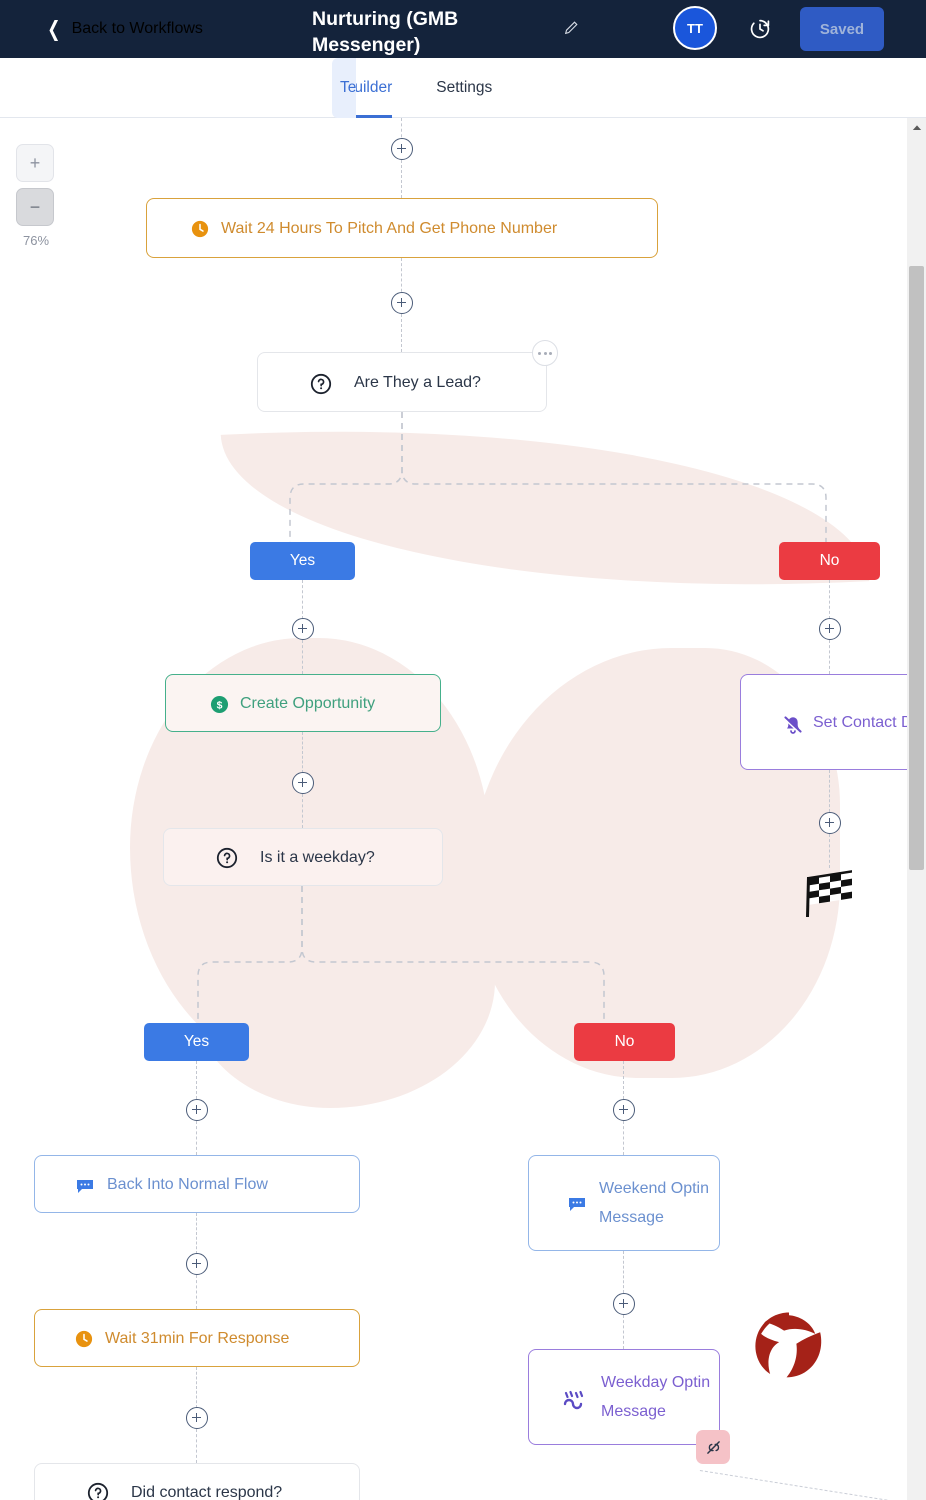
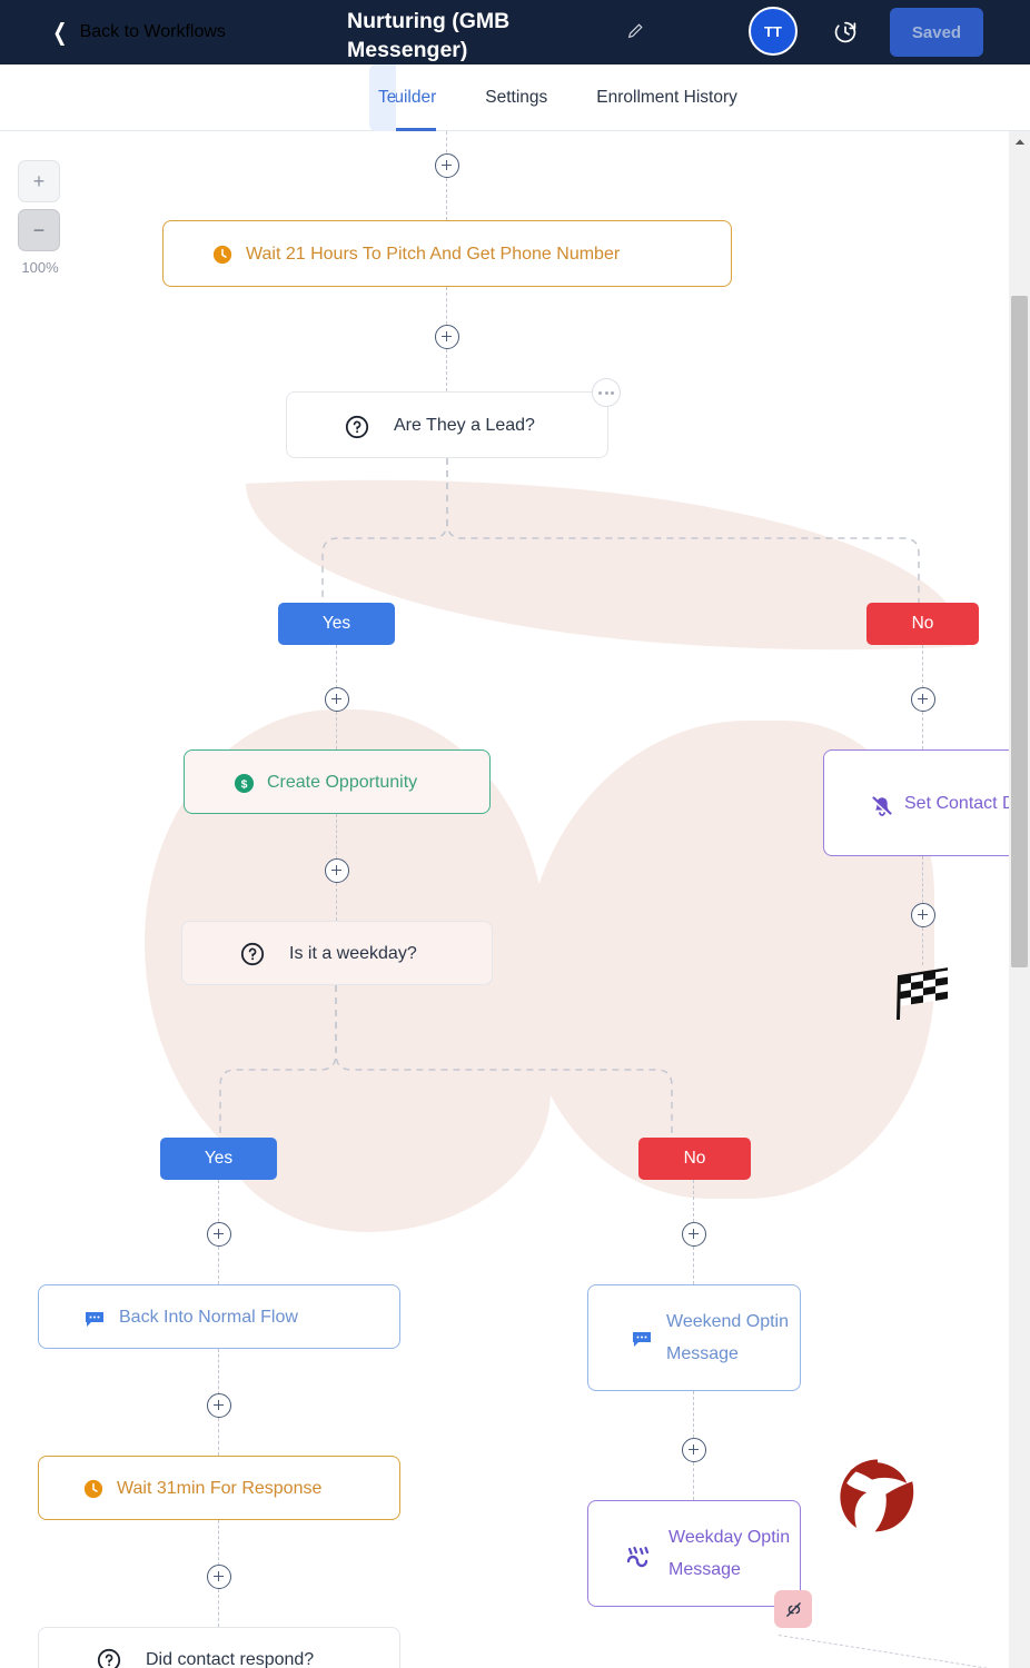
  ❮
  Back to Workflows
  Nurturing (GMB Messenger)
  TT
  Saved
  uilder
  Settings
+ Enrollment History
  Te
  +
  −
- 76%
+ 100%
- Wait 24 Hours To Pitch And Get Phone Number
+ Wait 21 Hours To Pitch And Get Phone Number
  Are They a Lead?
  Yes
  No
  $
  Create Opportunity
  Is it a weekday?
  Set Contact
  Yes
  No
  Back Into Normal Flow
  Wait 31min For Response
  Did contact respond?
  Weekend Optin Message
  Weekday Optin Message
